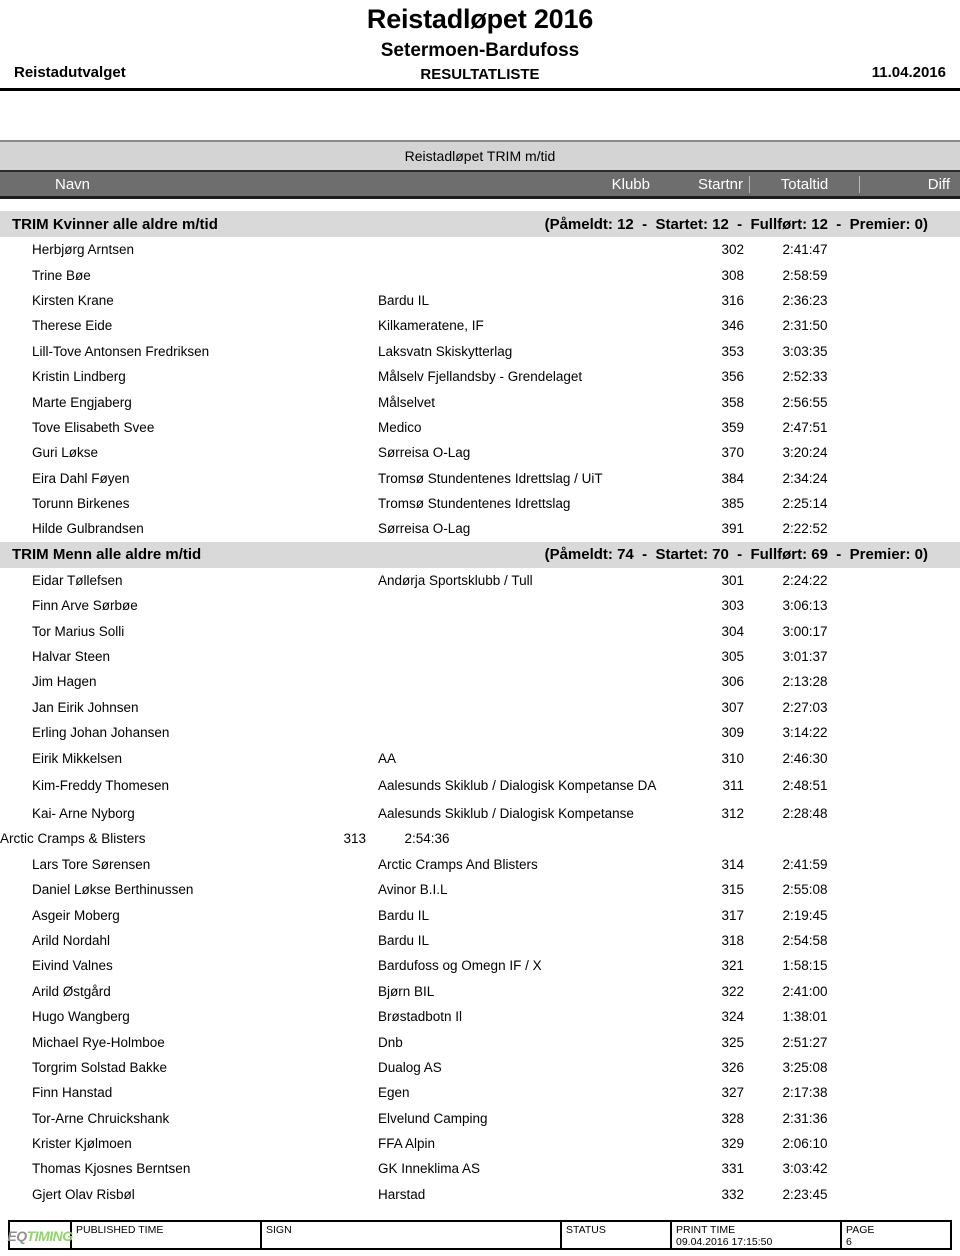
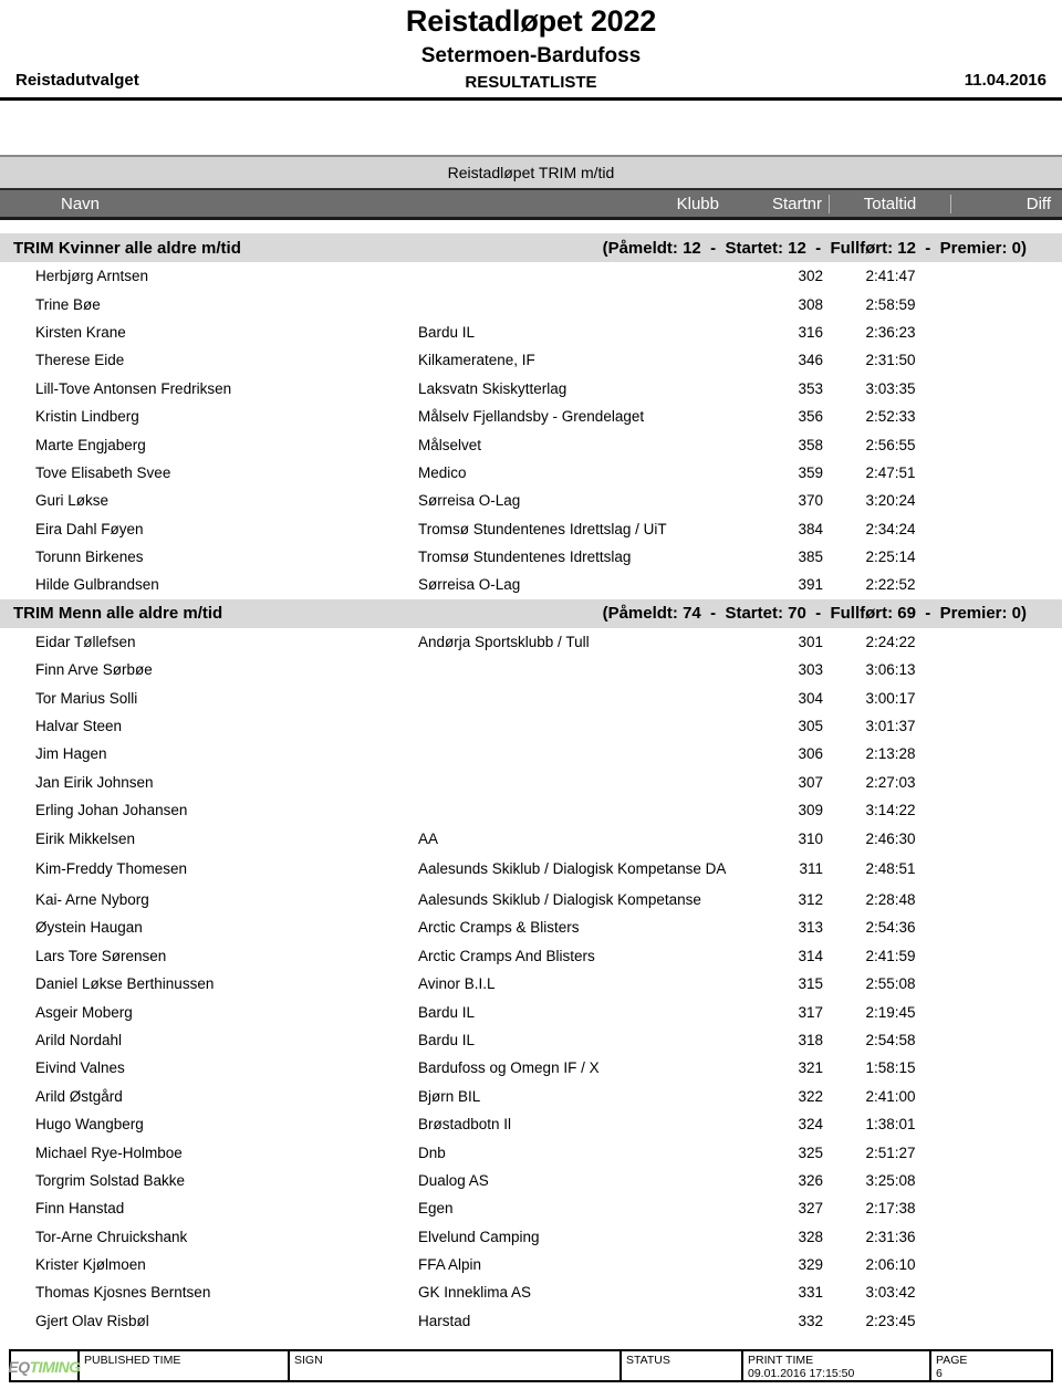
- Reistadløpet 2016
+ Reistadløpet 2022
  Setermoen-Bardufoss
  RESULTATLISTE
  Reistadutvalget
  11.04.2016
  Reistadløpet TRIM m/tid
  Navn
  Klubb
  Startnr
  Totaltid
  Diff
  TRIM Kvinner alle aldre m/tid
  (Påmeldt: 12 - Startet: 12 - Fullført: 12 - Premier: 0)
  Herbjørg Arntsen
  302
  2:41:47
  Trine Bøe
  308
  2:58:59
  Kirsten Krane
  Bardu IL
  316
  2:36:23
  Therese Eide
  Kilkameratene, IF
  346
  2:31:50
  Lill-Tove Antonsen Fredriksen
  Laksvatn Skiskytterlag
  353
  3:03:35
  Kristin Lindberg
  Målselv Fjellandsby - Grendelaget
  356
  2:52:33
  Marte Engjaberg
  Målselvet
  358
  2:56:55
  Tove Elisabeth Svee
  Medico
  359
  2:47:51
  Guri Løkse
  Sørreisa O-Lag
  370
  3:20:24
  Eira Dahl Føyen
  Tromsø Stundentenes Idrettslag / UiT
  384
  2:34:24
  Torunn Birkenes
  Tromsø Stundentenes Idrettslag
  385
  2:25:14
  Hilde Gulbrandsen
  Sørreisa O-Lag
  391
  2:22:52
  TRIM Menn alle aldre m/tid
  (Påmeldt: 74 - Startet: 70 - Fullført: 69 - Premier: 0)
  Eidar Tøllefsen
  Andørja Sportsklubb / Tull
  301
  2:24:22
  Finn Arve Sørbøe
  303
  3:06:13
  Tor Marius Solli
  304
  3:00:17
  Halvar Steen
  305
  3:01:37
  Jim Hagen
  306
  2:13:28
  Jan Eirik Johnsen
  307
  2:27:03
  Erling Johan Johansen
  309
  3:14:22
  Eirik Mikkelsen
  AA
  310
  2:46:30
  Kim-Freddy Thomesen
  Aalesunds Skiklub / Dialogisk Kompetanse DA
  311
  2:48:51
  Kai- Arne Nyborg
  Aalesunds Skiklub / Dialogisk Kompetanse
  312
  2:28:48
+ Øystein Haugan
  Arctic Cramps & Blisters
  313
  2:54:36
  Lars Tore Sørensen
  Arctic Cramps And Blisters
  314
  2:41:59
  Daniel Løkse Berthinussen
  Avinor B.I.L
  315
  2:55:08
  Asgeir Moberg
  Bardu IL
  317
  2:19:45
  Arild Nordahl
  Bardu IL
  318
  2:54:58
  Eivind Valnes
  Bardufoss og Omegn IF / X
  321
  1:58:15
  Arild Østgård
  Bjørn BIL
  322
  2:41:00
  Hugo Wangberg
  Brøstadbotn Il
  324
  1:38:01
  Michael Rye-Holmboe
  Dnb
  325
  2:51:27
  Torgrim Solstad Bakke
  Dualog AS
  326
  3:25:08
  Finn Hanstad
  Egen
  327
  2:17:38
  Tor-Arne Chruickshank
  Elvelund Camping
  328
  2:31:36
  Krister Kjølmoen
  FFA Alpin
  329
  2:06:10
  Thomas Kjosnes Berntsen
  GK Inneklima AS
  331
  3:03:42
  Gjert Olav Risbøl
  Harstad
  332
  2:23:45
  EQTIMING
  PUBLISHED TIME
  SIGN
  STATUS
  PRINT TIME
- 09.04.2016 17:15:50
+ 09.01.2016 17:15:50
  PAGE
  6
